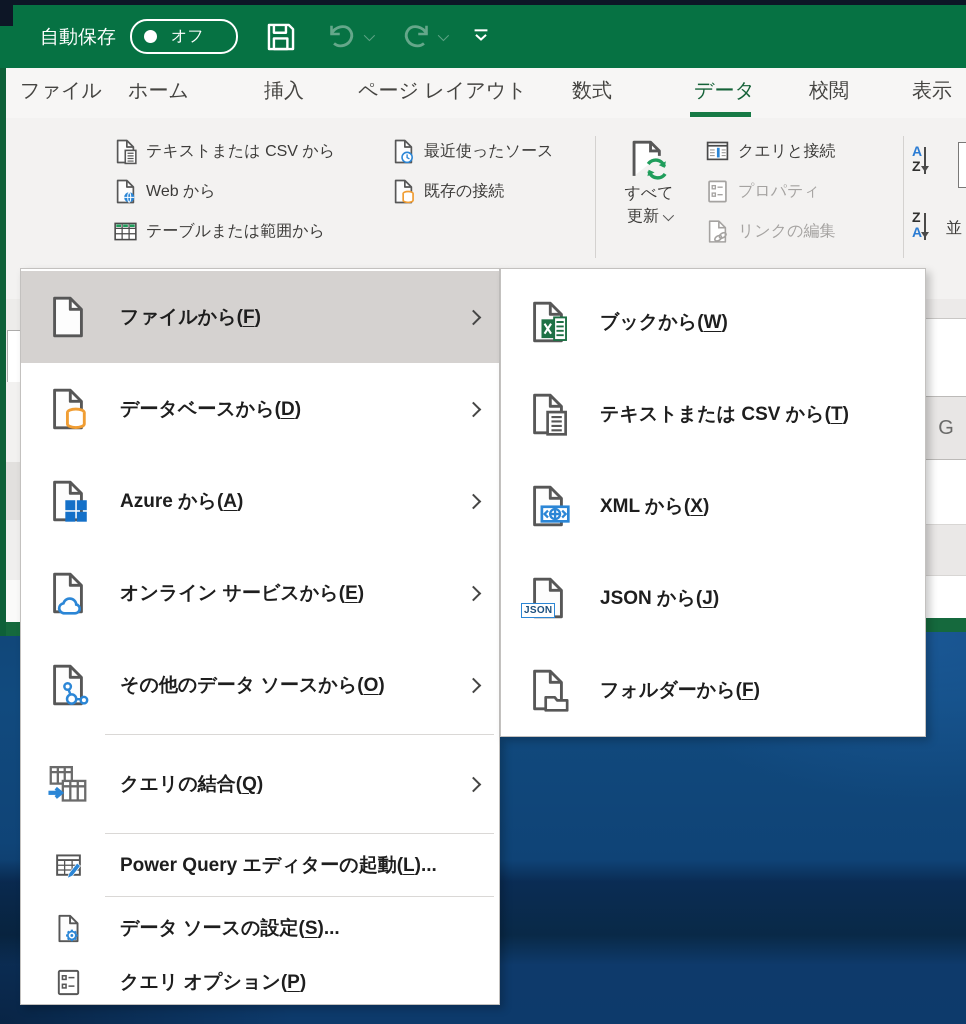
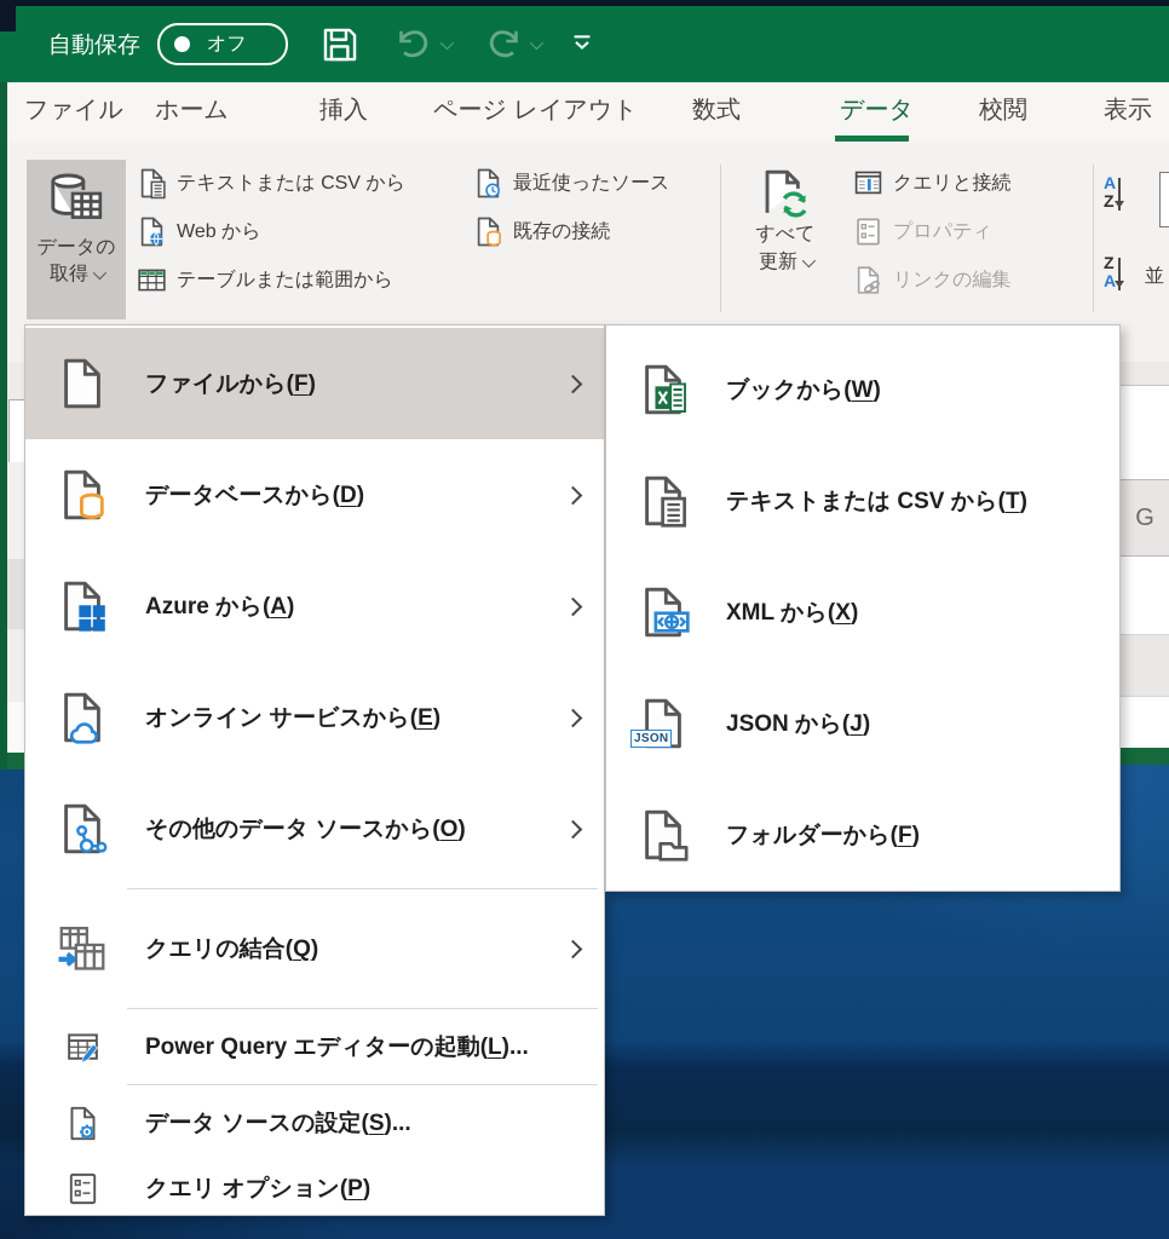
  自動保存
  オフ
  ファイル
  ホーム
  挿入
  ページ レイアウト
  数式
  データ
  校閲
  表示
+ データの
+ 取得
  テキストまたは CSV から
  Web から
  テーブルまたは範囲から
  最近使ったソース
  既存の接続
  すべて
  更新
  クエリと接続
  プロパティ
  リンクの編集
  A
  Z
  Z
  A
  並
  G
  ファイルから(F)
  データベースから(D)
  Azure から(A)
  オンライン サービスから(E)
  その他のデータ ソースから(O)
  クエリの結合(Q)
  Power Query エディターの起動(L)...
  データ ソースの設定(S)...
  クエリ オプション(P)
  ブックから(W)
  テキストまたは CSV から(T)
  XML から(X)
  JSON
  JSON から(J)
  フォルダーから(F)
